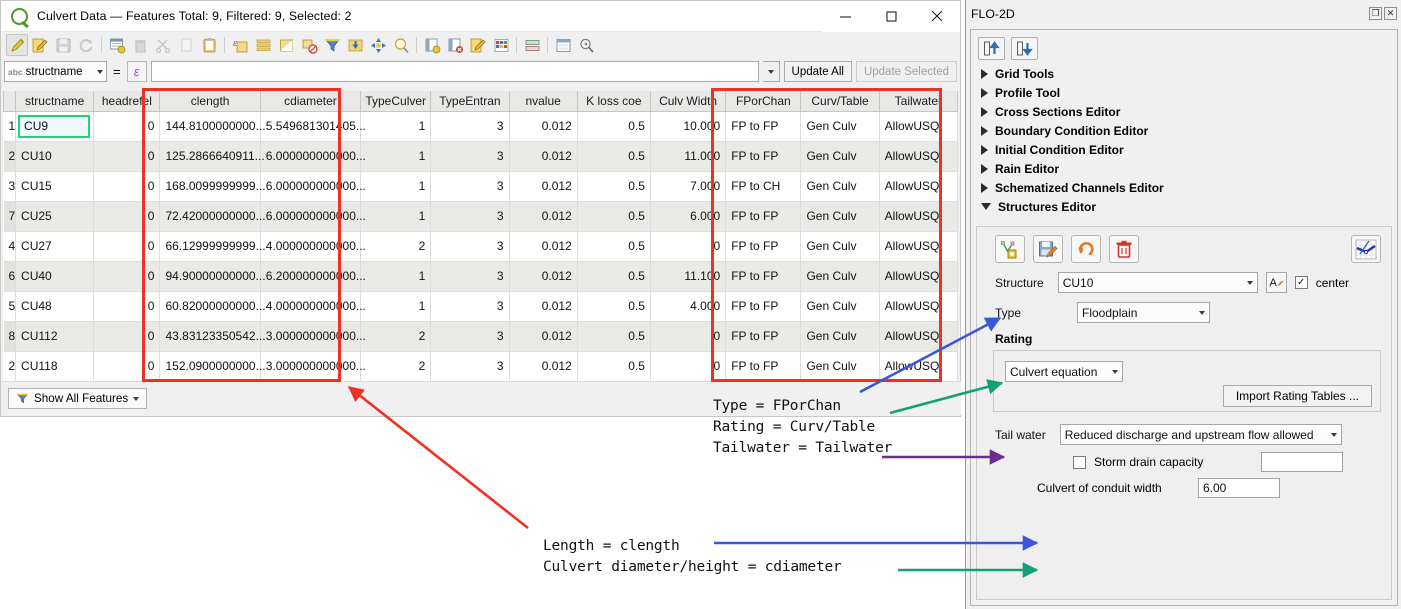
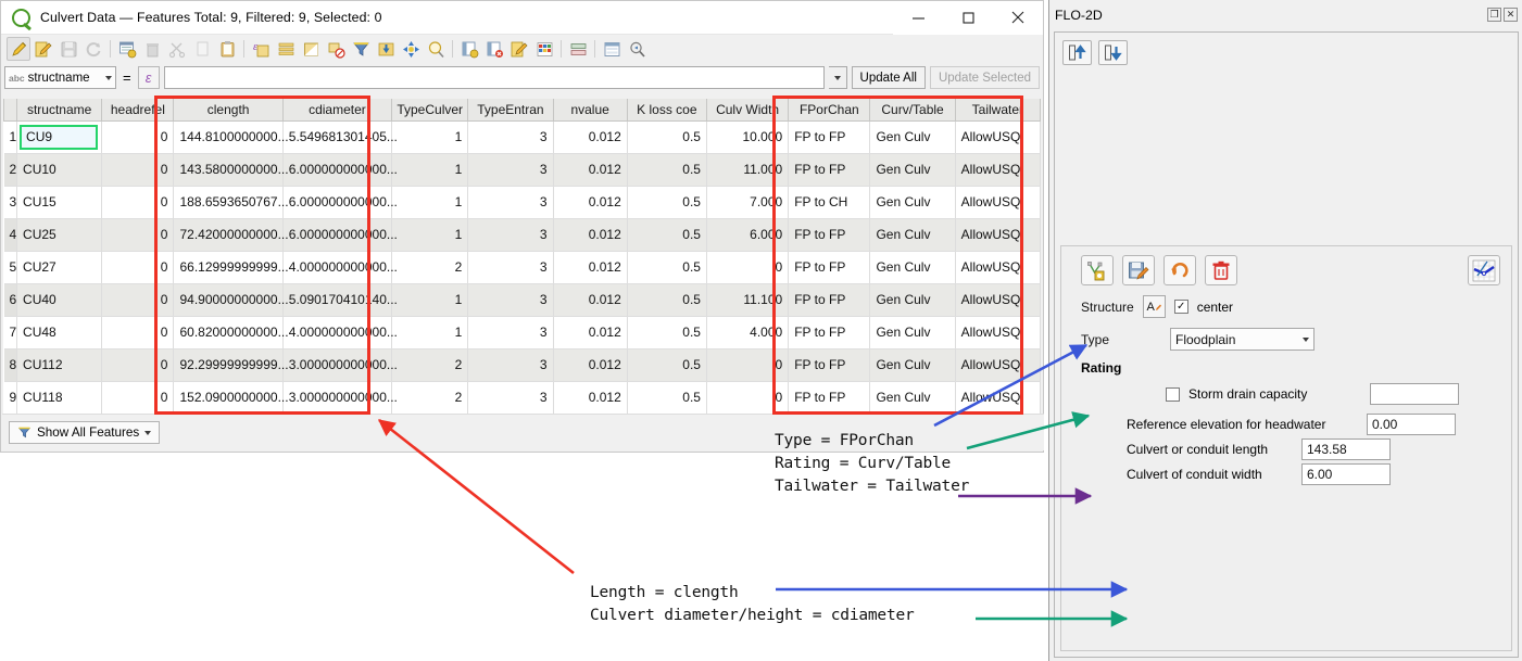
- Culvert Data — Features Total: 9, Filtered: 9, Selected: 2
+ Culvert Data — Features Total: 9, Filtered: 9, Selected: 0
  ε
  abc
  structname
  =
  ε
  Update All
  Update Selected
  	structname	headrefel	clength	cdiameter	TypeCulver	TypeEntran	nvalue	K loss coe	Culv Width	FPorChan	Curv/Table	Tailwater
  1	CU9	0	144.8100000000...	5.549681301405...	1	3	0.012	0.5	10.000	FP to FP	Gen Culv	AllowUSQ
- 2	CU10	0	125.2866640911...	6.000000000000...	1	3	0.012	0.5	11.000	FP to FP	Gen Culv	AllowUSQ
+ 2	CU10	0	143.5800000000...	6.000000000000...	1	3	0.012	0.5	11.000	FP to FP	Gen Culv	AllowUSQ
- 3	CU15	0	168.0099999999...	6.000000000000...	1	3	0.012	0.5	7.000	FP to CH	Gen Culv	AllowUSQ
+ 3	CU15	0	188.6593650767...	6.000000000000...	1	3	0.012	0.5	7.000	FP to CH	Gen Culv	AllowUSQ
- 7	CU25	0	72.42000000000...	6.000000000000...	1	3	0.012	0.5	6.000	FP to FP	Gen Culv	AllowUSQ
+ 4	CU25	0	72.42000000000...	6.000000000000...	1	3	0.012	0.5	6.000	FP to FP	Gen Culv	AllowUSQ
- 4	CU27	0	66.12999999999...	4.000000000000...	2	3	0.012	0.5	0	FP to FP	Gen Culv	AllowUSQ
+ 5	CU27	0	66.12999999999...	4.000000000000...	2	3	0.012	0.5	0	FP to FP	Gen Culv	AllowUSQ
- 6	CU40	0	94.90000000000...	6.200000000000...	1	3	0.012	0.5	11.100	FP to FP	Gen Culv	AllowUSQ
+ 6	CU40	0	94.90000000000...	5.090170410140...	1	3	0.012	0.5	11.100	FP to FP	Gen Culv	AllowUSQ
- 5	CU48	0	60.82000000000...	4.000000000000...	1	3	0.012	0.5	4.000	FP to FP	Gen Culv	AllowUSQ
+ 7	CU48	0	60.82000000000...	4.000000000000...	1	3	0.012	0.5	4.000	FP to FP	Gen Culv	AllowUSQ
- 8	CU112	0	43.83123350542...	3.000000000000...	2	3	0.012	0.5	0	FP to FP	Gen Culv	AllowUSQ
+ 8	CU112	0	92.29999999999...	3.000000000000...	2	3	0.012	0.5	0	FP to FP	Gen Culv	AllowUSQ
- 2	CU118	0	152.0900000000...	3.000000000000...	2	3	0.012	0.5	0	FP to FP	Gen Culv	AlloUSQ
+ 9	CU118	0	152.0900000000...	3.000000000000...	2	3	0.012	0.5	0	FP to FP	Gen Culv	AlloUSQ
  Show All Features
  FLO-2D
  ❐
  ✕
- Grid Tools
- Profile Tool
- Cross Sections Editor
- Boundary Condition Editor
- Initial Condition Editor
- Rain Editor
- Schematized Channels Editor
- Structures Editor
  Structure
- CU10
  A
  ✓
  center
  Type
  Floodplain
  Rating
- Culvert equation
- Import Rating Tables ...
- Tail water
- Reduced discharge and upstream flow allowed
  Storm drain capacity
+ Reference elevation for headwater
+ 0.00
+ Culvert or conduit length
+ 143.58
  Culvert of conduit width
  6.00
  Type = FPorChan
  Rating = Curv/Table
  Tailwater = Tailwater
  Length = clength
  Culvert diameter/height = cdiameter
